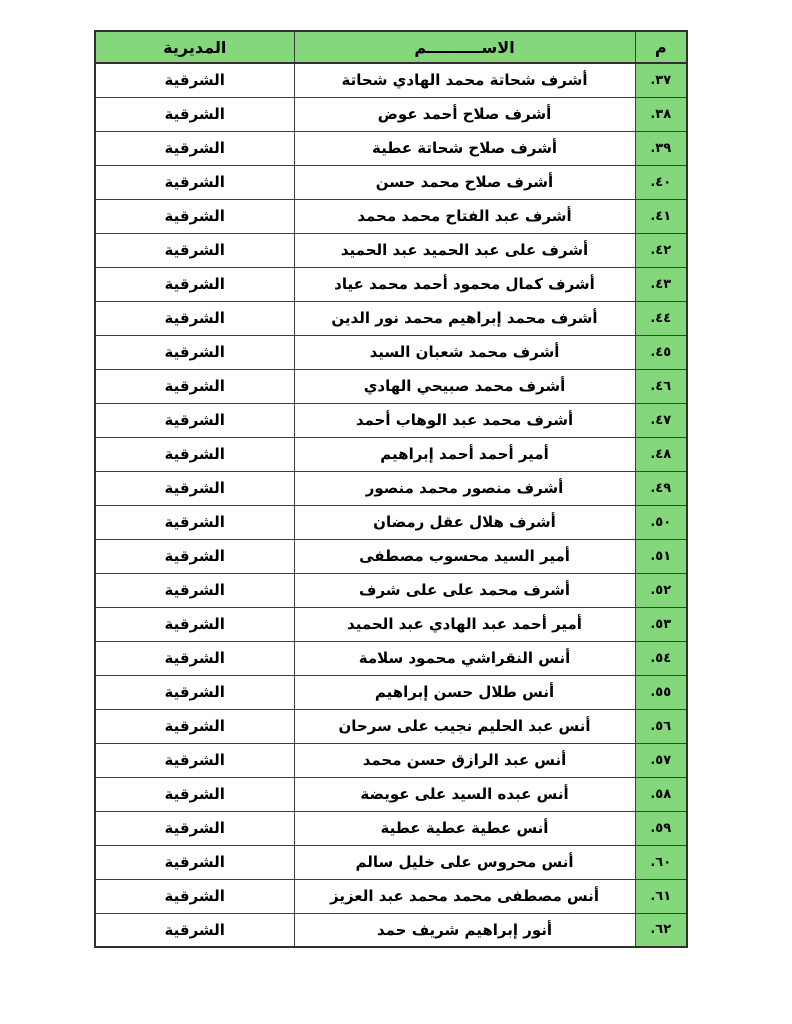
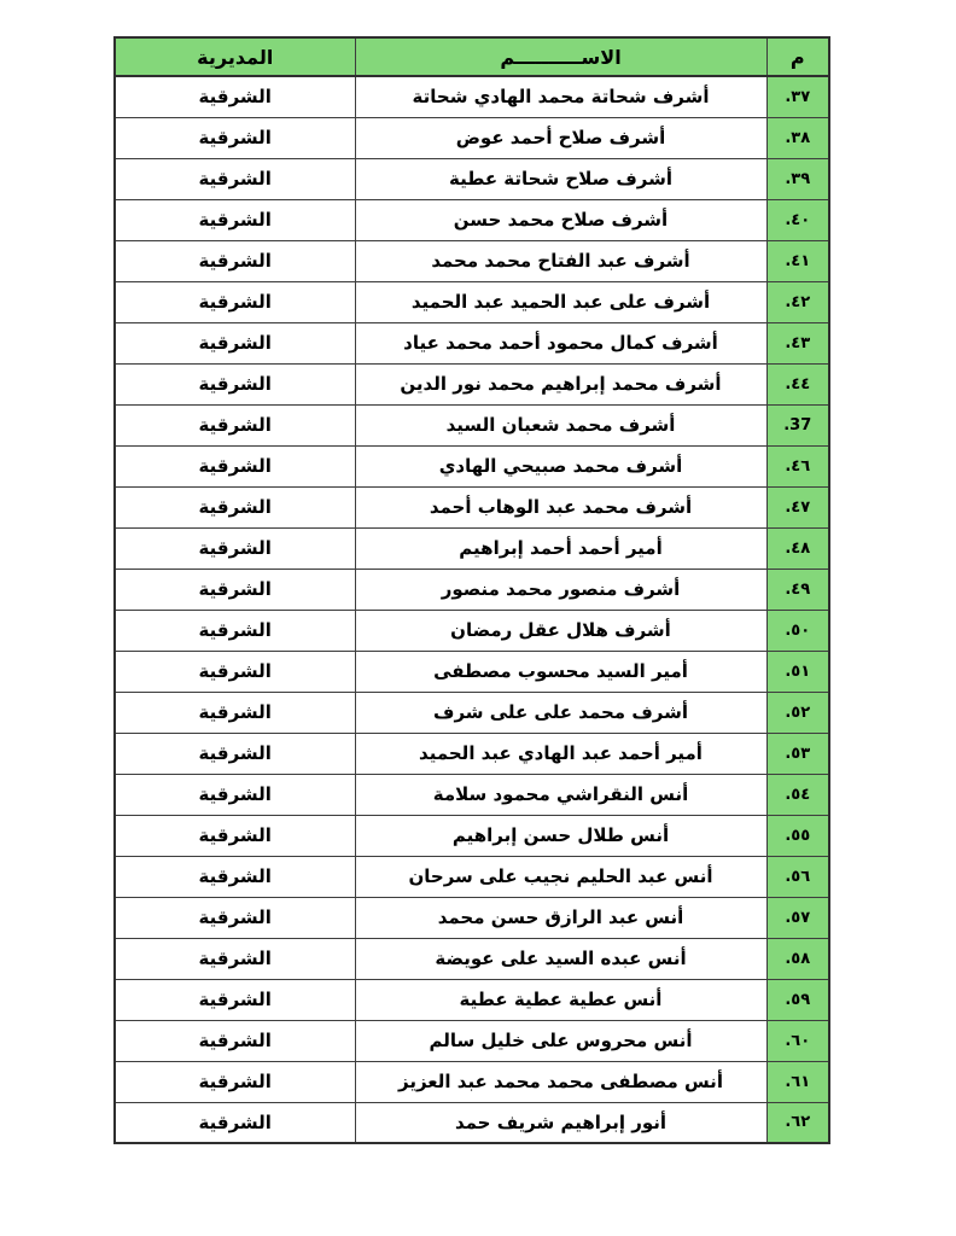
  م	الاســــــــــم	المديرية
  ٣٧.	أشرف شحاتة محمد الهادي شحاتة	الشرقية
  ٣٨.	أشرف صلاح أحمد عوض	الشرقية
  ٣٩.	أشرف صلاح شحاتة عطية	الشرقية
  ٤٠.	أشرف صلاح محمد حسن	الشرقية
  ٤١.	أشرف عبد الفتاح محمد محمد	الشرقية
  ٤٢.	أشرف على عبد الحميد عبد الحميد	الشرقية
  ٤٣.	أشرف كمال محمود أحمد محمد عياد	الشرقية
  ٤٤.	أشرف محمد إبراهيم محمد نور الدين	الشرقية
- ٤٥.	أشرف محمد شعبان السيد	الشرقية
+ 37.	أشرف محمد شعبان السيد	الشرقية
  ٤٦.	أشرف محمد صبيحي الهادي	الشرقية
  ٤٧.	أشرف محمد عبد الوهاب أحمد	الشرقية
  ٤٨.	أمير أحمد أحمد إبراهيم	الشرقية
  ٤٩.	أشرف منصور محمد منصور	الشرقية
  ٥٠.	أشرف هلال عقل رمضان	الشرقية
  ٥١.	أمير السيد محسوب مصطفى	الشرقية
  ٥٢.	أشرف محمد على على شرف	الشرقية
  ٥٣.	أمير أحمد عبد الهادي عبد الحميد	الشرقية
  ٥٤.	أنس النقراشي محمود سلامة	الشرقية
  ٥٥.	أنس طلال حسن إبراهيم	الشرقية
  ٥٦.	أنس عبد الحليم نجيب على سرحان	الشرقية
  ٥٧.	أنس عبد الرازق حسن محمد	الشرقية
  ٥٨.	أنس عبده السيد على عويضة	الشرقية
  ٥٩.	أنس عطية عطية عطية	الشرقية
  ٦٠.	أنس محروس على خليل سالم	الشرقية
  ٦١.	أنس مصطفى محمد محمد عبد العزيز	الشرقية
  ٦٢.	أنور إبراهيم شريف حمد	الشرقية
